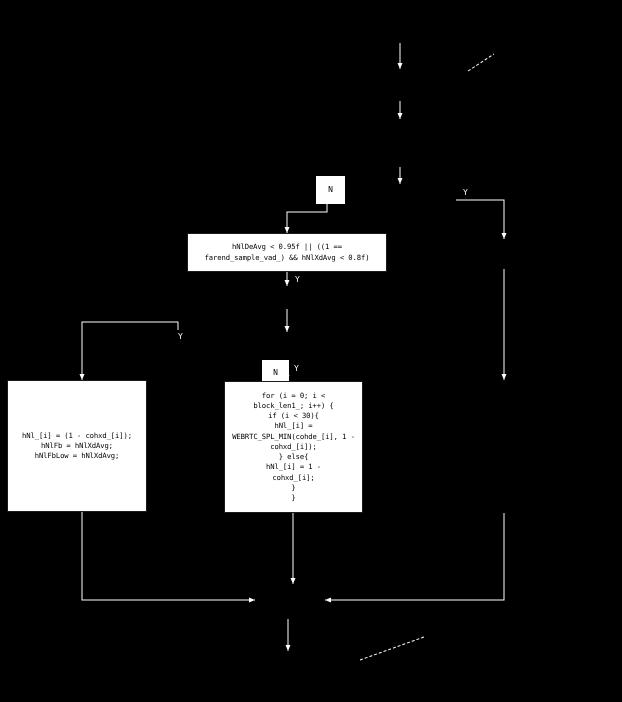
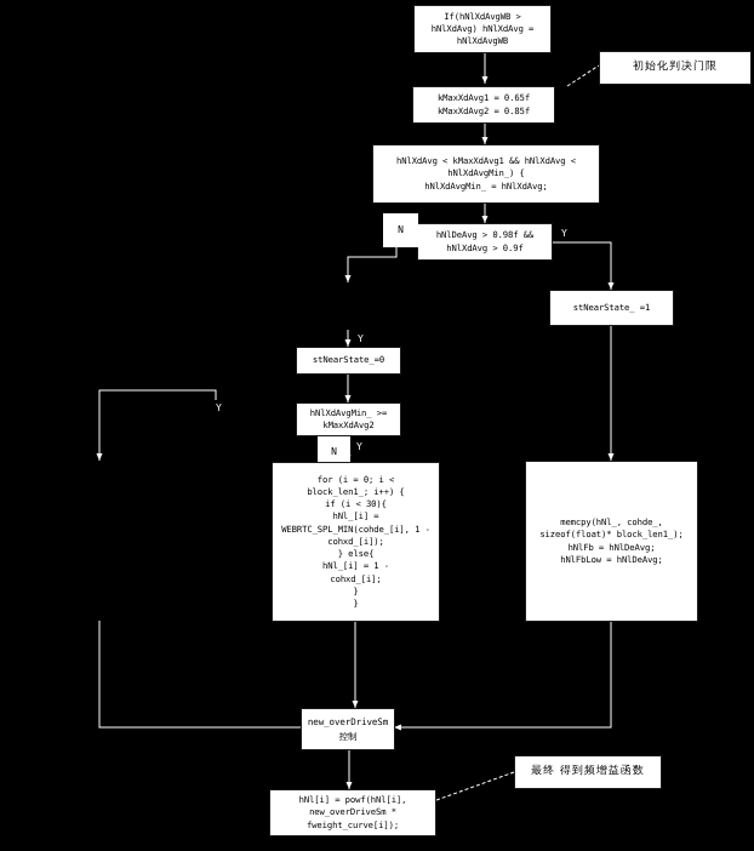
+ If(hNlXdAvgWB >
+ hNlXdAvg) hNlXdAvg =
+ hNlXdAvgWB
+ kMaxXdAvg1 = 0.65f
+ kMaxXdAvg2 = 0.85f
+ 初始化判决门限
+ hNlXdAvg < kMaxXdAvg1 && hNlXdAvg <
+ hNlXdAvgMin_) {
+ hNlXdAvgMin_ = hNlXdAvg;
+ hNlDeAvg > 0.98f &&
+ hNlXdAvg > 0.9f
  N
  Y
- hNlDeAvg < 0.95f || ((1 ==
- farend_sample_vad_) && hNlXdAvg < 0.8f)
  Y
+ stNearState_ =1
+ stNearState_=0
+ hNlXdAvgMin_ >=
+ kMaxXdAvg2
  Y
  N
  Y
- hNl_[i] = (1 - cohxd_[i]);
- hNlFb = hNlXdAvg;
- hNlFbLow = hNlXdAvg;
  for (i = 0; i <
  block_len1_; i++) {
  if (i < 30){
  hNl_[i] =
  WEBRTC_SPL_MIN(cohde_[i], 1 -
  cohxd_[i]);
  } else{
  hNl_[i] = 1 -
  cohxd_[i];
  }
  }
+ memcpy(hNl_, cohde_,
+ sizeof(float)* block_len1_);
+ hNlFb = hNlDeAvg;
+ hNlFbLow = hNlDeAvg;
+ new_overDriveSm
+ 控制
+ hNl[i] = powf(hNl[i],
+ new_overDriveSm *
+ fweight_curve[i]);
+ 最终 得到频增益函数
